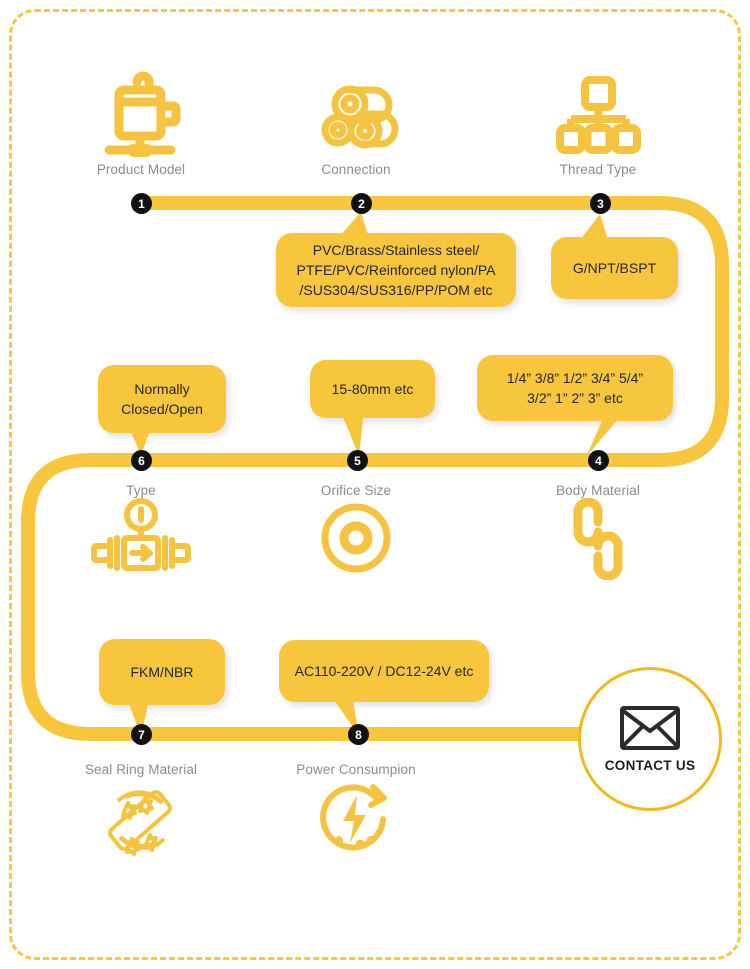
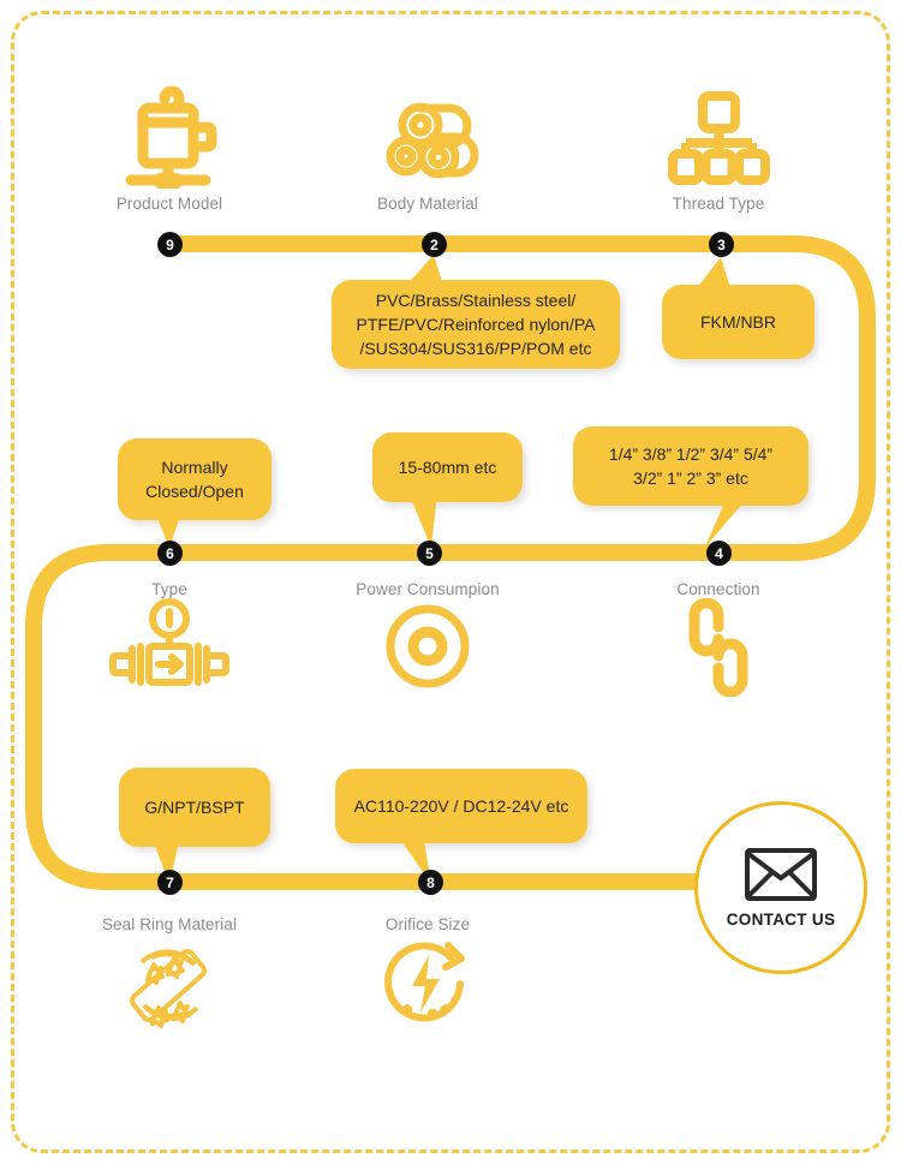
  Product Model
- Connection
+ Body Material
  Thread Type
  PVC/Brass/Stainless steel/
  PTFE/PVC/Reinforced nylon/PA
  /SUS304/SUS316/PP/POM etc
- G/NPT/BSPT
+ FKM/NBR
- 1
+ 9
  2
  3
  Normally
  Closed/Open
  15-80mm etc
  1/4” 3/8” 1/2” 3/4” 5/4”
  3/2” 1” 2” 3” etc
  6
  5
  4
  Type
- Orifice Size
+ Power Consumpion
- Body Material
+ Connection
- FKM/NBR
+ G/NPT/BSPT
  AC110-220V / DC12-24V etc
  7
  8
  Seal Ring Material
- Power Consumpion
+ Orifice Size
  CONTACT US
